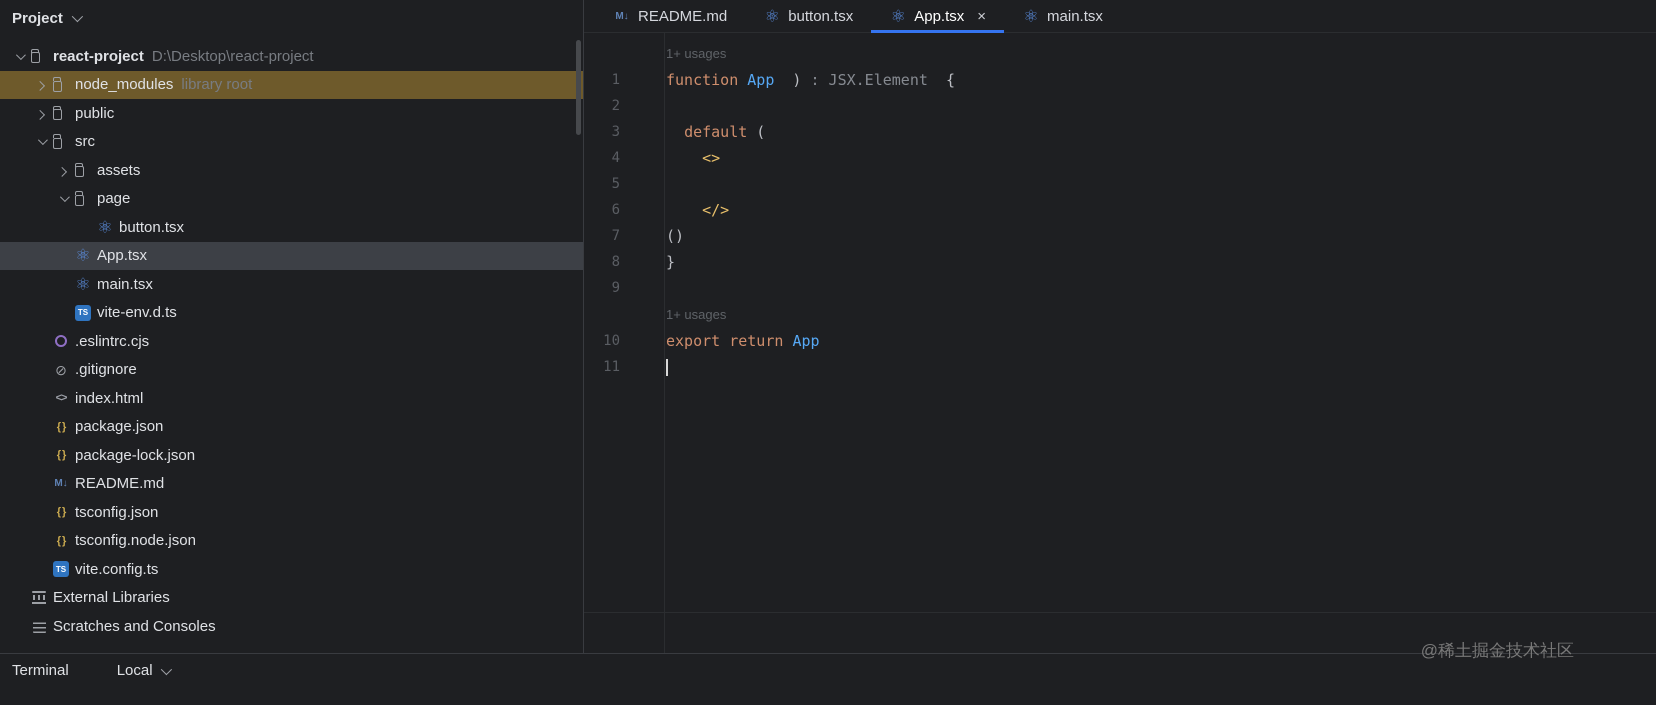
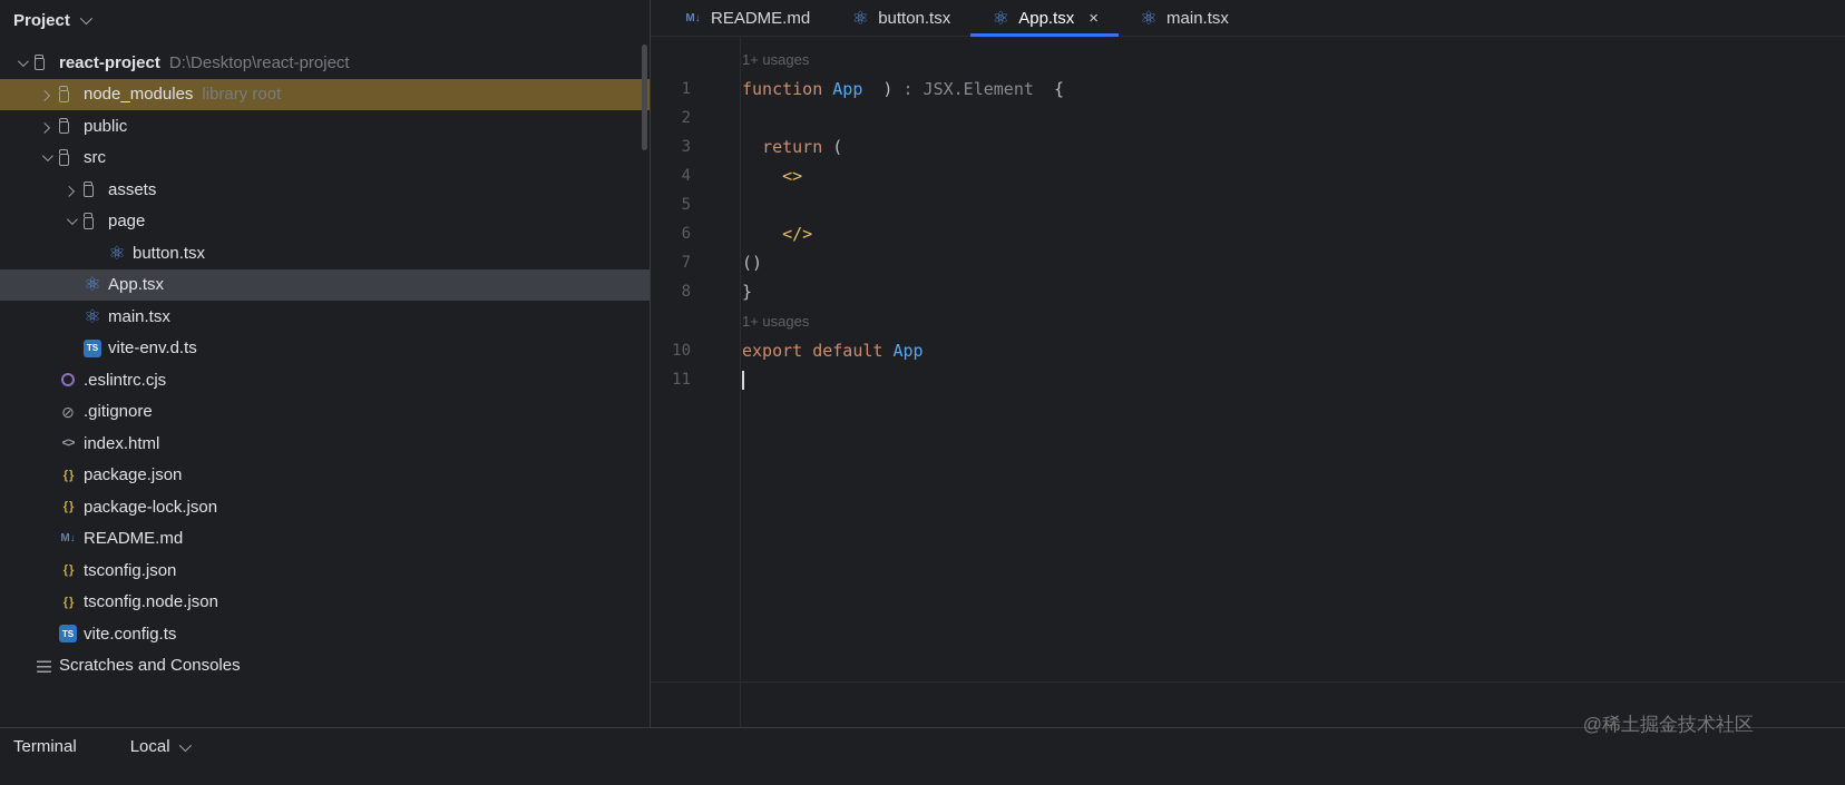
  Project
  react-project
  D:\Desktop\react-project
  node_modules
  library root
  public
  src
  assets
  page
  ⚛
  button.tsx
  ⚛
  App.tsx
  ⚛
  main.tsx
  TS
  vite-env.d.ts
  .eslintrc.cjs
  ⊘
  .gitignore
  <>
  index.html
  { }
  package.json
  { }
  package-lock.json
  M↓
  README.md
  { }
  tsconfig.json
  { }
  tsconfig.node.json
  TS
  vite.config.ts
- External Libraries
  Scratches and Consoles
  M↓
  README.md
  ⚛
  button.tsx
  ⚛
  App.tsx
  ×
  ⚛
  main.tsx
  1+ usages
  1
  function App ) : JSX.Element {
  2
  3
- default (
+ return (
  4
  <>
  5
  6
  </>
  7
  ()
  8
  }
- 9
  1+ usages
  10
- export return App
+ export default App
  11
  Terminal
  Local
  @稀土掘金技术社区
